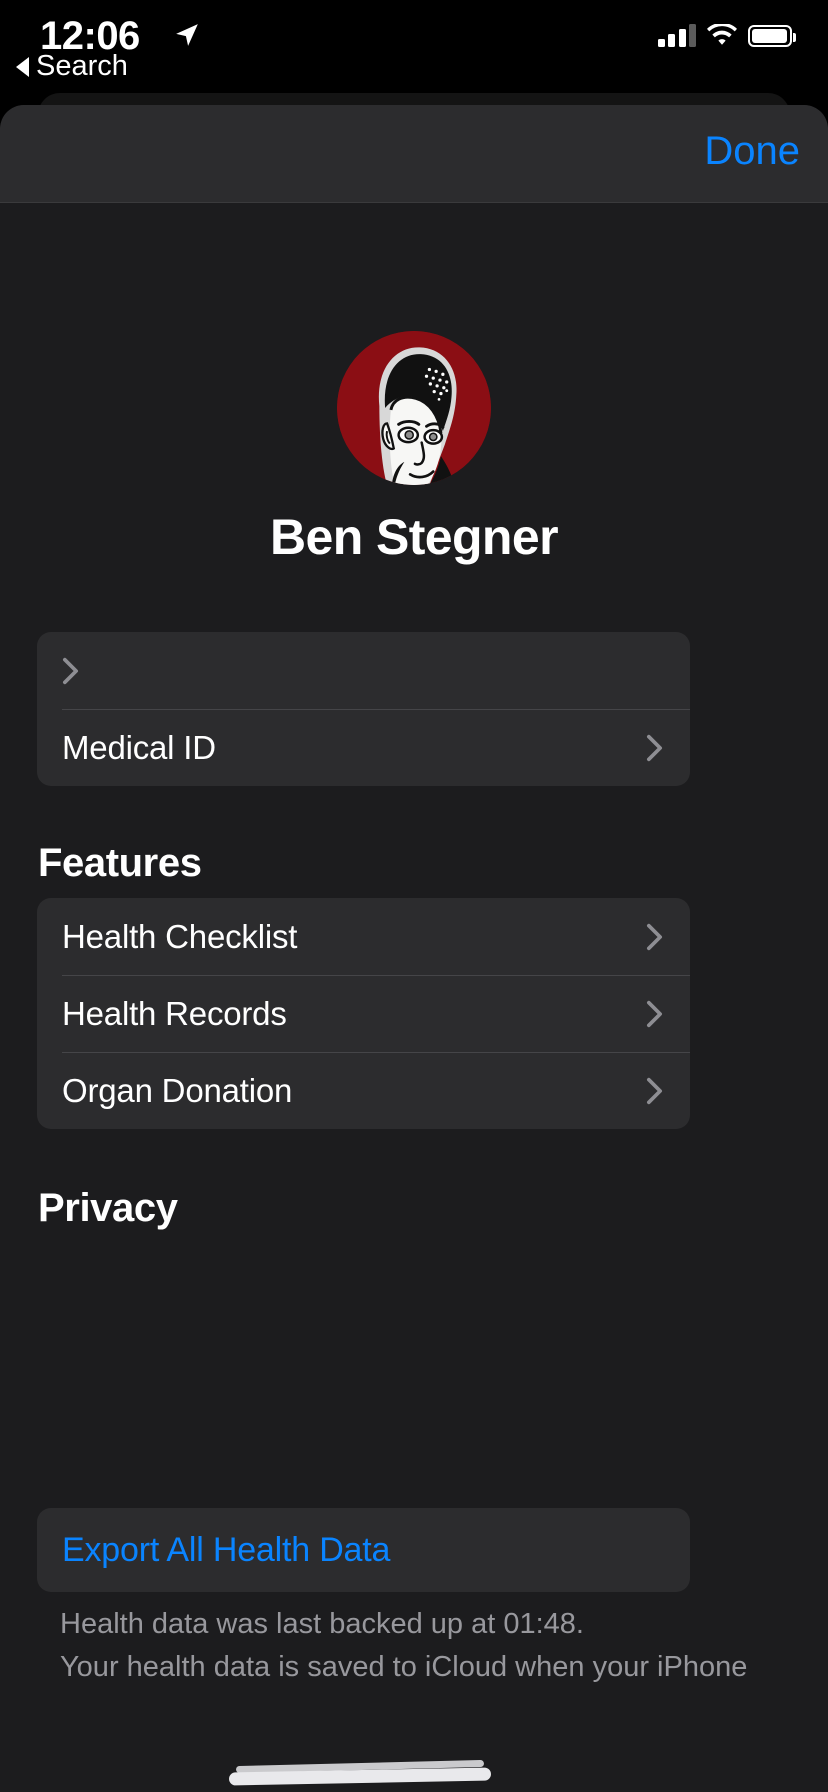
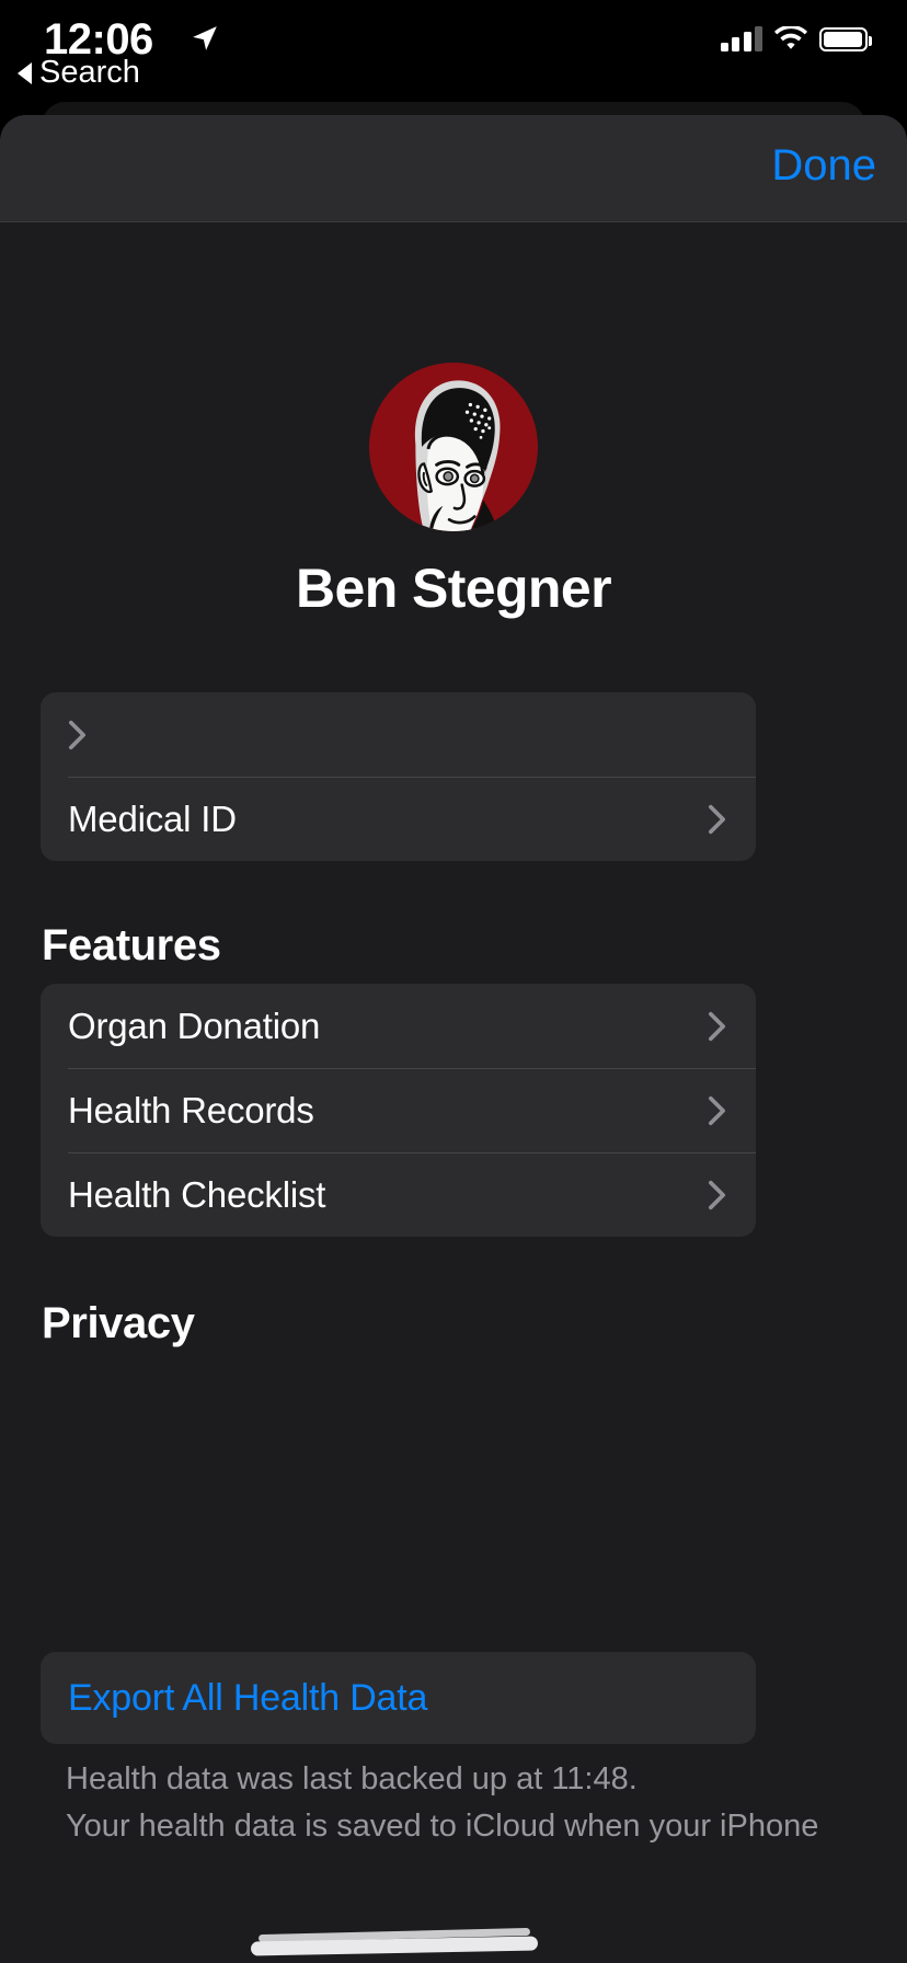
  12:06
  Search
  Done
  Ben Stegner
  Medical ID
  Features
- Health Checklist
+ Organ Donation
  Health Records
- Organ Donation
+ Health Checklist
  Privacy
  Export All Health Data
- Health data was last backed up at 01:48.
+ Health data was last backed up at 11:48.
  Your health data is saved to iCloud when your iPhone
